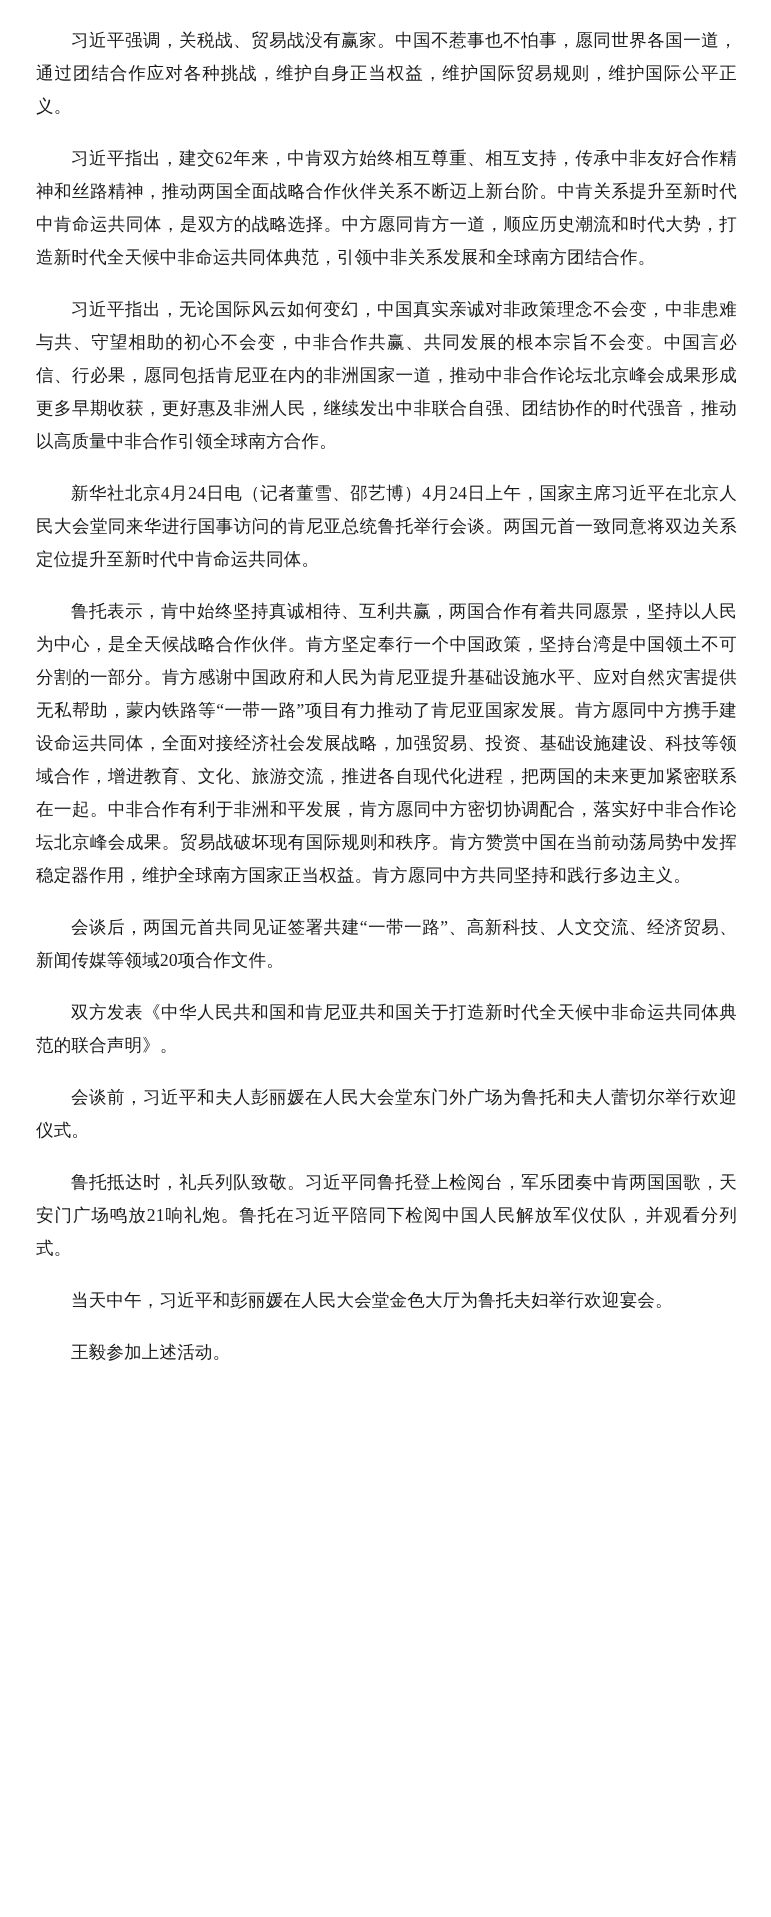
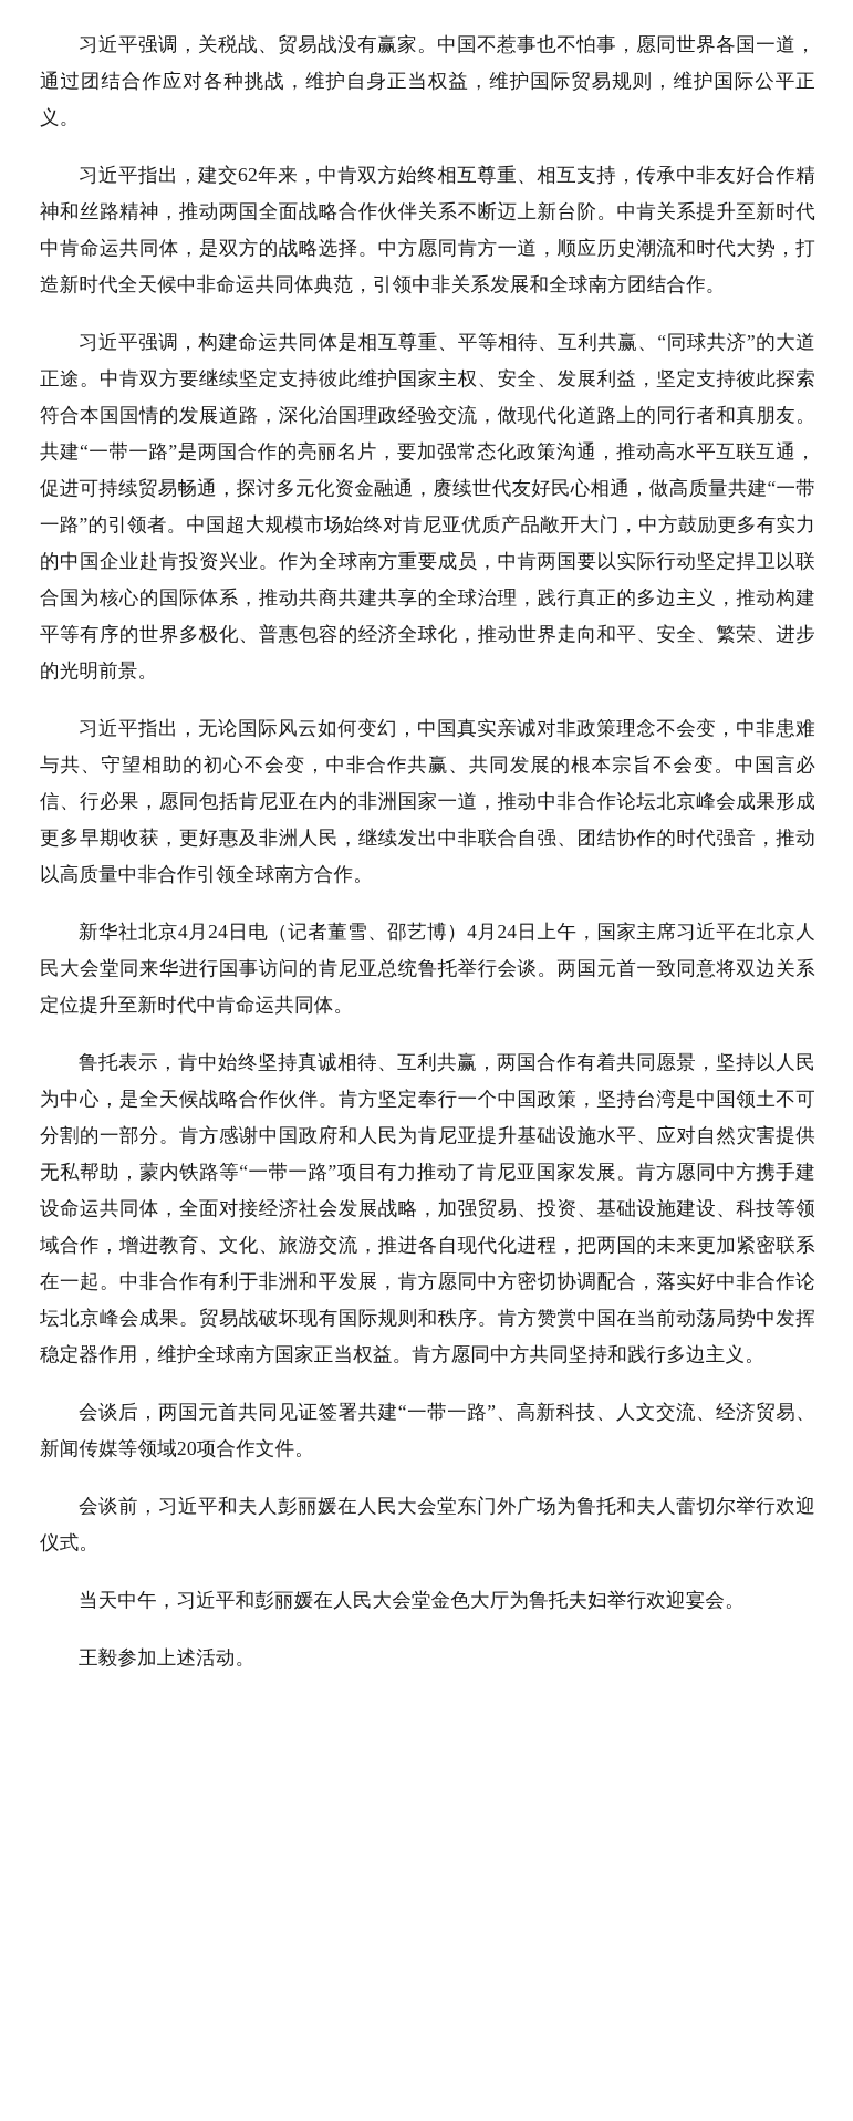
  习近平强调，关税战、贸易战没有赢家。中国不惹事也不怕事，愿同世界各国一道，通过团结合作应对各种挑战，维护自身正当权益，维护国际贸易规则，维护国际公平正义。
  习近平指出，建交62年来，中肯双方始终相互尊重、相互支持，传承中非友好合作精神和丝路精神，推动两国全面战略合作伙伴关系不断迈上新台阶。中肯关系提升至新时代中肯命运共同体，是双方的战略选择。中方愿同肯方一道，顺应历史潮流和时代大势，打造新时代全天候中非命运共同体典范，引领中非关系发展和全球南方团结合作。
+ 习近平强调，构建命运共同体是相互尊重、平等相待、互利共赢、“同球共济”的大道正途。中肯双方要继续坚定支持彼此维护国家主权、安全、发展利益，坚定支持彼此探索符合本国国情的发展道路，深化治国理政经验交流，做现代化道路上的同行者和真朋友。共建“一带一路”是两国合作的亮丽名片，要加强常态化政策沟通，推动高水平互联互通，促进可持续贸易畅通，探讨多元化资金融通，赓续世代友好民心相通，做高质量共建“一带一路”的引领者。中国超大规模市场始终对肯尼亚优质产品敞开大门，中方鼓励更多有实力的中国企业赴肯投资兴业。作为全球南方重要成员，中肯两国要以实际行动坚定捍卫以联合国为核心的国际体系，推动共商共建共享的全球治理，践行真正的多边主义，推动构建平等有序的世界多极化、普惠包容的经济全球化，推动世界走向和平、安全、繁荣、进步的光明前景。
  习近平指出，无论国际风云如何变幻，中国真实亲诚对非政策理念不会变，中非患难与共、守望相助的初心不会变，中非合作共赢、共同发展的根本宗旨不会变。中国言必信、行必果，愿同包括肯尼亚在内的非洲国家一道，推动中非合作论坛北京峰会成果形成更多早期收获，更好惠及非洲人民，继续发出中非联合自强、团结协作的时代强音，推动以高质量中非合作引领全球南方合作。
  新华社北京4月24日电（记者董雪、邵艺博）4月24日上午，国家主席习近平在北京人民大会堂同来华进行国事访问的肯尼亚总统鲁托举行会谈。两国元首一致同意将双边关系定位提升至新时代中肯命运共同体。
  鲁托表示，肯中始终坚持真诚相待、互利共赢，两国合作有着共同愿景，坚持以人民为中心，是全天候战略合作伙伴。肯方坚定奉行一个中国政策，坚持台湾是中国领土不可分割的一部分。肯方感谢中国政府和人民为肯尼亚提升基础设施水平、应对自然灾害提供无私帮助，蒙内铁路等“一带一路”项目有力推动了肯尼亚国家发展。肯方愿同中方携手建设命运共同体，全面对接经济社会发展战略，加强贸易、投资、基础设施建设、科技等领域合作，增进教育、文化、旅游交流，推进各自现代化进程，把两国的未来更加紧密联系在一起。中非合作有利于非洲和平发展，肯方愿同中方密切协调配合，落实好中非合作论坛北京峰会成果。贸易战破坏现有国际规则和秩序。肯方赞赏中国在当前动荡局势中发挥稳定器作用，维护全球南方国家正当权益。肯方愿同中方共同坚持和践行多边主义。
  会谈后，两国元首共同见证签署共建“一带一路”、高新科技、人文交流、经济贸易、新闻传媒等领域20项合作文件。
- 双方发表《中华人民共和国和肯尼亚共和国关于打造新时代全天候中非命运共同体典范的联合声明》。
  会谈前，习近平和夫人彭丽媛在人民大会堂东门外广场为鲁托和夫人蕾切尔举行欢迎仪式。
- 鲁托抵达时，礼兵列队致敬。习近平同鲁托登上检阅台，军乐团奏中肯两国国歌，天安门广场鸣放21响礼炮。鲁托在习近平陪同下检阅中国人民解放军仪仗队，并观看分列式。
  当天中午，习近平和彭丽媛在人民大会堂金色大厅为鲁托夫妇举行欢迎宴会。
  王毅参加上述活动。
